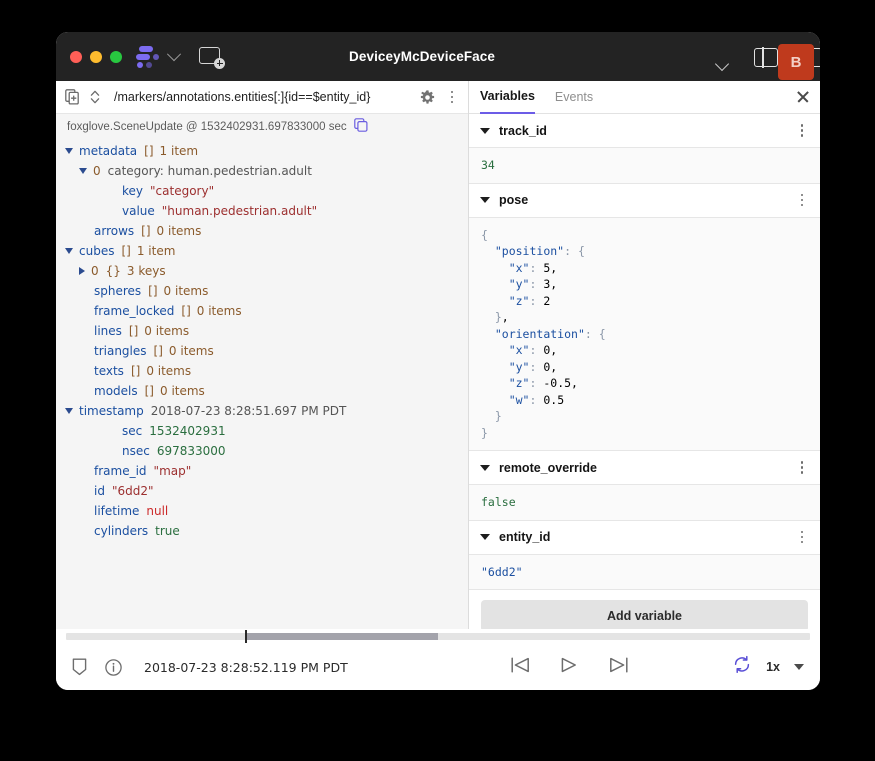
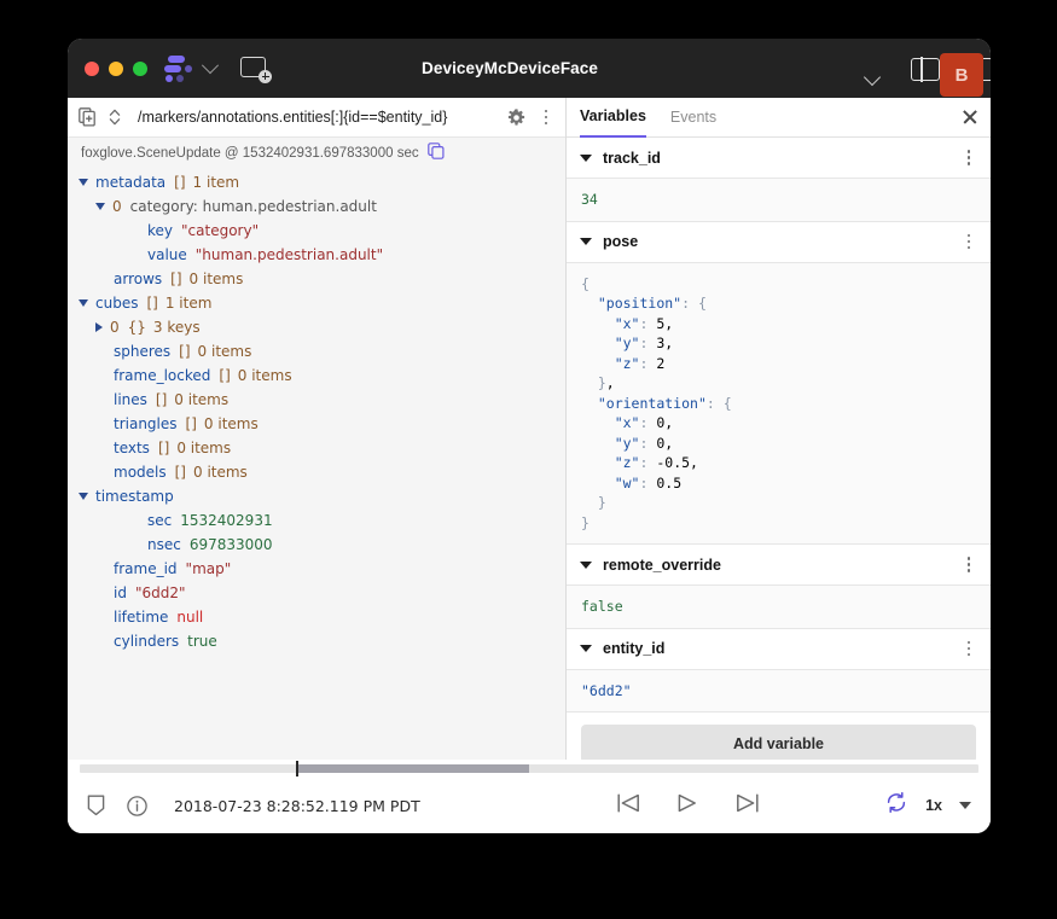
  DeviceyMcDeviceFace
  B
  /markers/annotations.entities[:]{id==$entity_id}
  foxglove.SceneUpdate @ 1532402931.697833000 sec
  metadata
  []
  1 item
  0
  category: human.pedestrian.adult
  key
  "category"
  value
  "human.pedestrian.adult"
  arrows
  []
  0 items
  cubes
  []
  1 item
  0
  {}
  3 keys
  spheres
  []
  0 items
  frame_locked
  []
  0 items
  lines
  []
  0 items
  triangles
  []
  0 items
  texts
  []
  0 items
  models
  []
  0 items
  timestamp
- 2018-07-23 8:28:51.697 PM PDT
  sec
  1532402931
  nsec
  697833000
  frame_id
  "map"
  id
  "6dd2"
  lifetime
  null
  cylinders
  true
  Variables
  Events
  track_id
  34
  pose
  { "position": { "x": 5,
  "y": 3,
  "z": 2
  },
  "orientation": { "x": 0,
  "y": 0,
  "z": -0.5,
  "w": 0.5
  } }
  remote_override
  false
  entity_id
  "6dd2"
  Add variable
  2018-07-23 8:28:52.119 PM PDT
  1x
